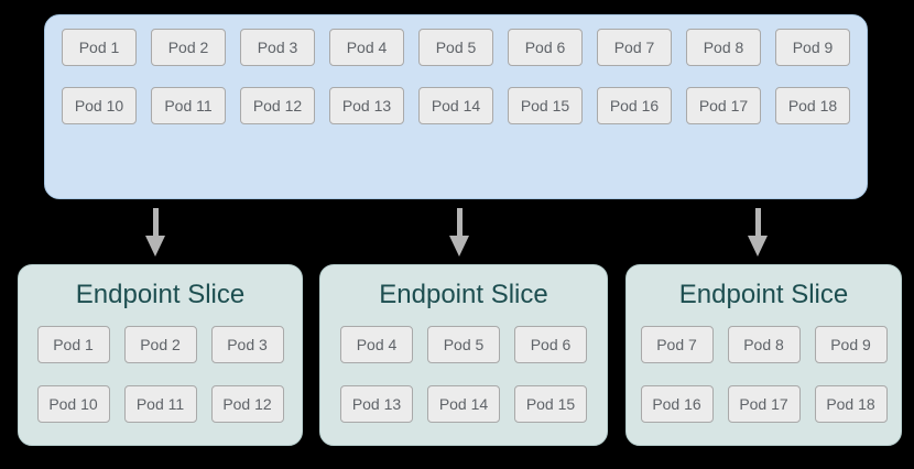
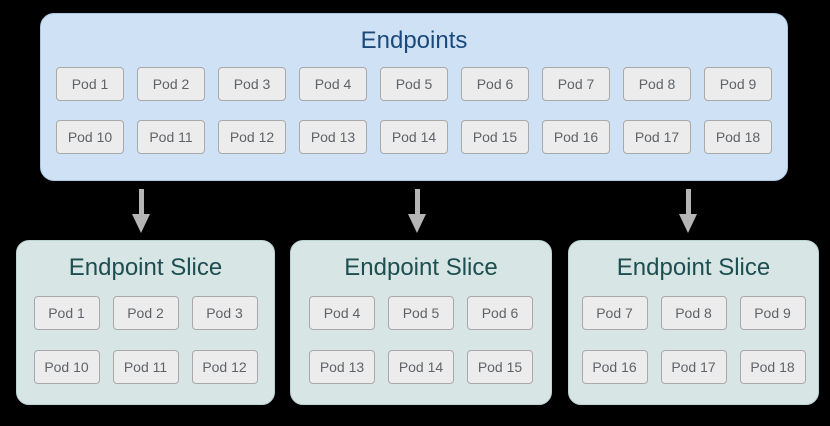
+ Endpoints
  Pod 1
  Pod 2
  Pod 3
  Pod 4
  Pod 5
  Pod 6
  Pod 7
  Pod 8
  Pod 9
  Pod 10
  Pod 11
  Pod 12
  Pod 13
  Pod 14
  Pod 15
  Pod 16
  Pod 17
  Pod 18
  Endpoint Slice
  Pod 1
  Pod 2
  Pod 3
  Pod 10
  Pod 11
  Pod 12
  Endpoint Slice
  Pod 4
  Pod 5
  Pod 6
  Pod 13
  Pod 14
  Pod 15
  Endpoint Slice
  Pod 7
  Pod 8
  Pod 9
  Pod 16
  Pod 17
  Pod 18
